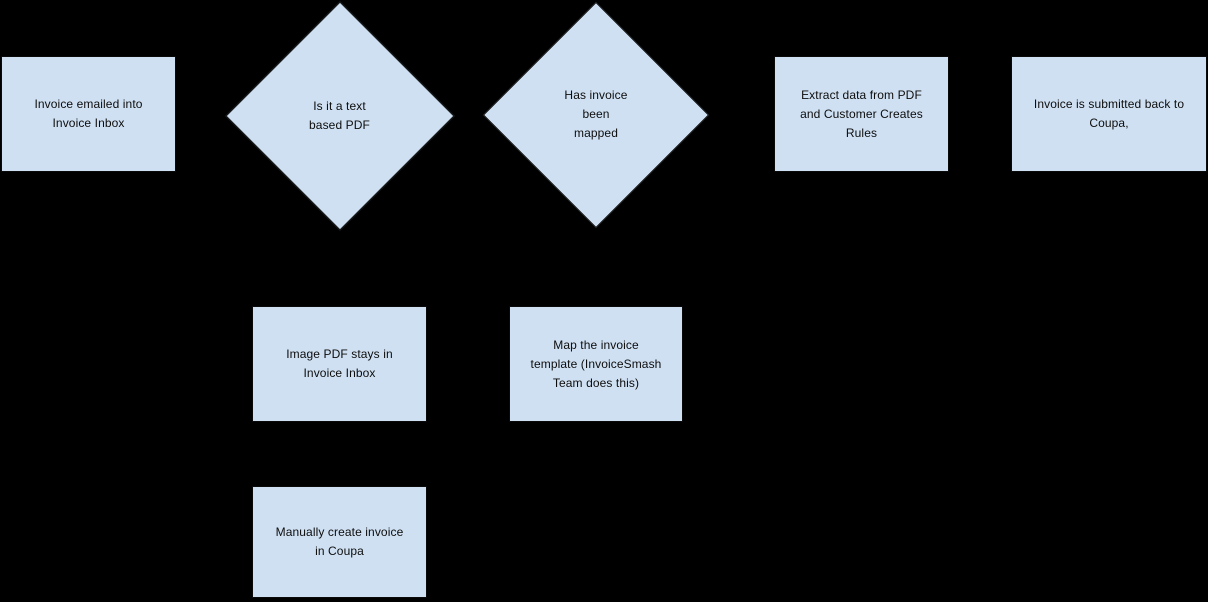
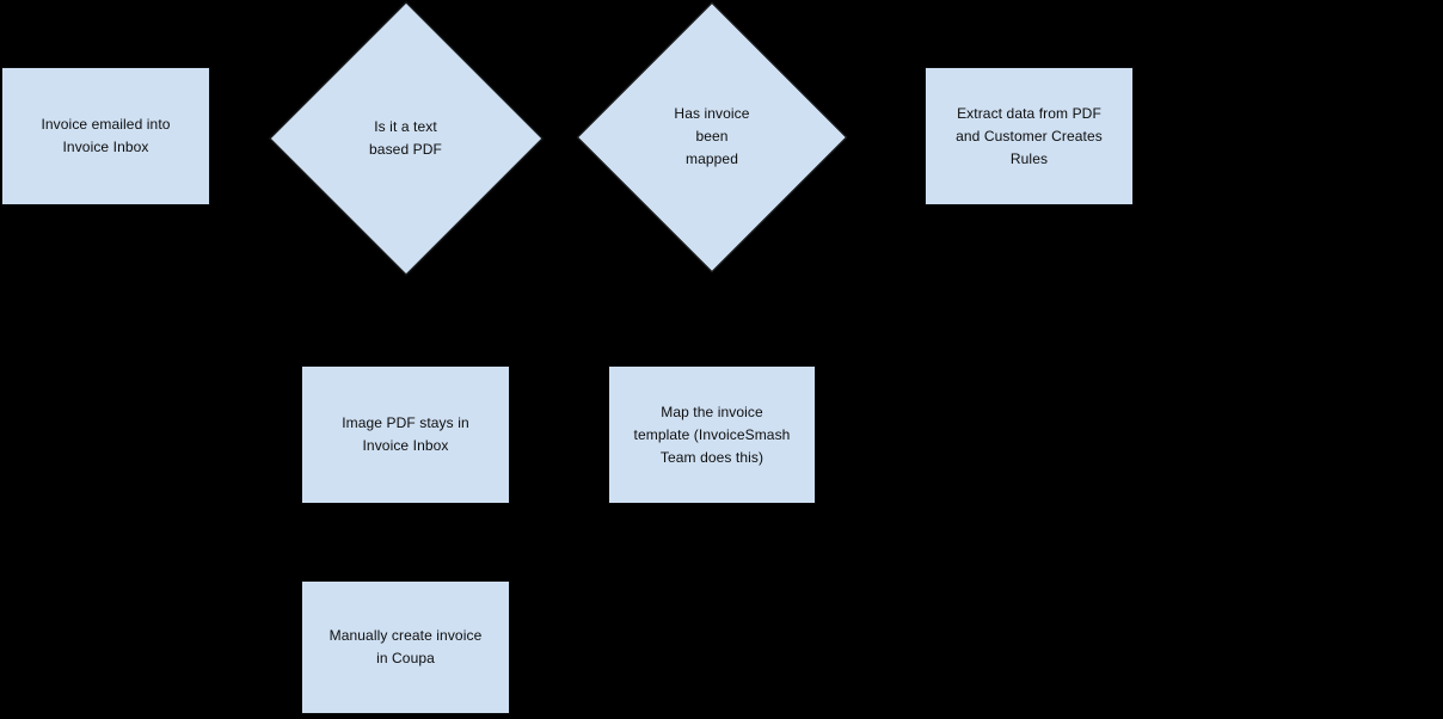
  Invoice emailed into
  Invoice Inbox
  Is it a text
  based PDF
  Has invoice
  been
  mapped
  Extract data from PDF
  and Customer Creates
  Rules
- Invoice is submitted back to
- Coupa,
  Image PDF stays in
  Invoice Inbox
  Map the invoice
  template (InvoiceSmash
  Team does this)
  Manually create invoice
  in Coupa
